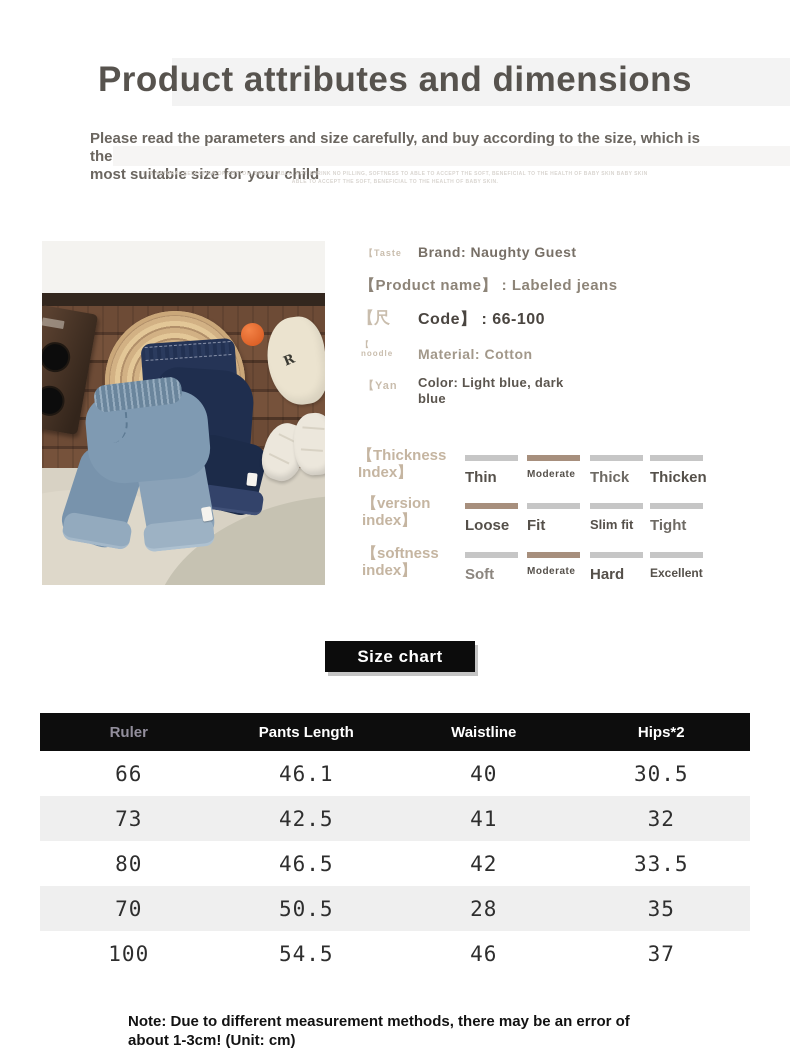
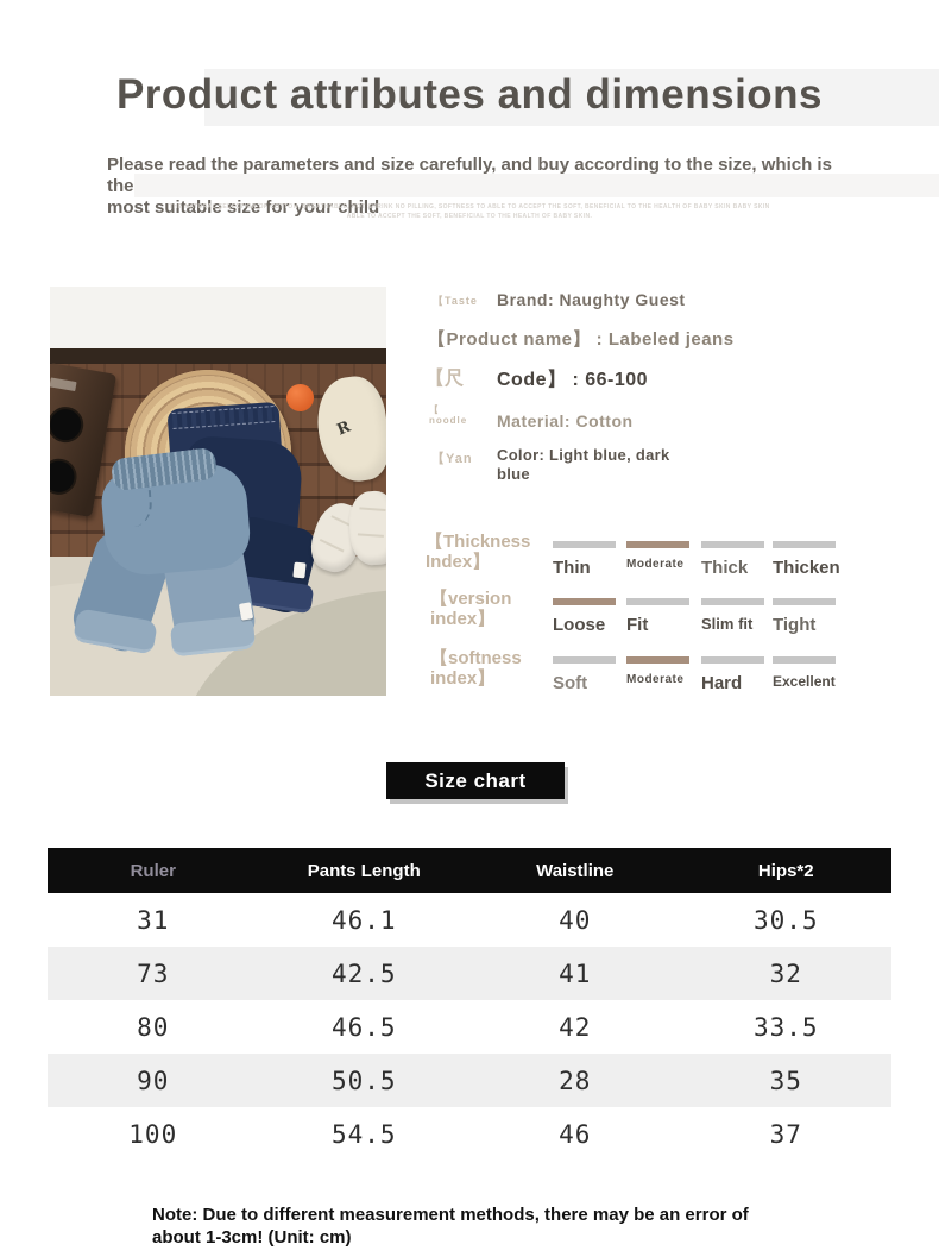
  Product attributes and dimensions
  Please read the parameters and size carefully, and buy according to the size, which is the
  most suitable size for your child
  【Taste
  Brand: Naughty Guest
  【Product name】 : Labeled jeans
  【尺
  Code】 : 66-100
  【
  noodle
  Material: Cotton
  【Yan
  Color: Light blue, dark blue
  【Thickness Index】
  【version index】
  【softness index】
  Thin
  Moderate
  Thick
  Thicken
  Loose
  Fit
  Slim fit
  Tight
  Soft
  Moderate
  Hard
  Excellent
  Size chart
  Ruler
  Pants Length
  Waistline
  Hips*2
- 66
+ 31
  46.1
  40
  30.5
  73
  42.5
  41
  32
  80
  46.5
  42
  33.5
- 70
+ 90
  50.5
  28
  35
  100
  54.5
  46
  37
  Note: Due to different measurement methods, there may be an error of
  about 1-3cm! (Unit: cm)
